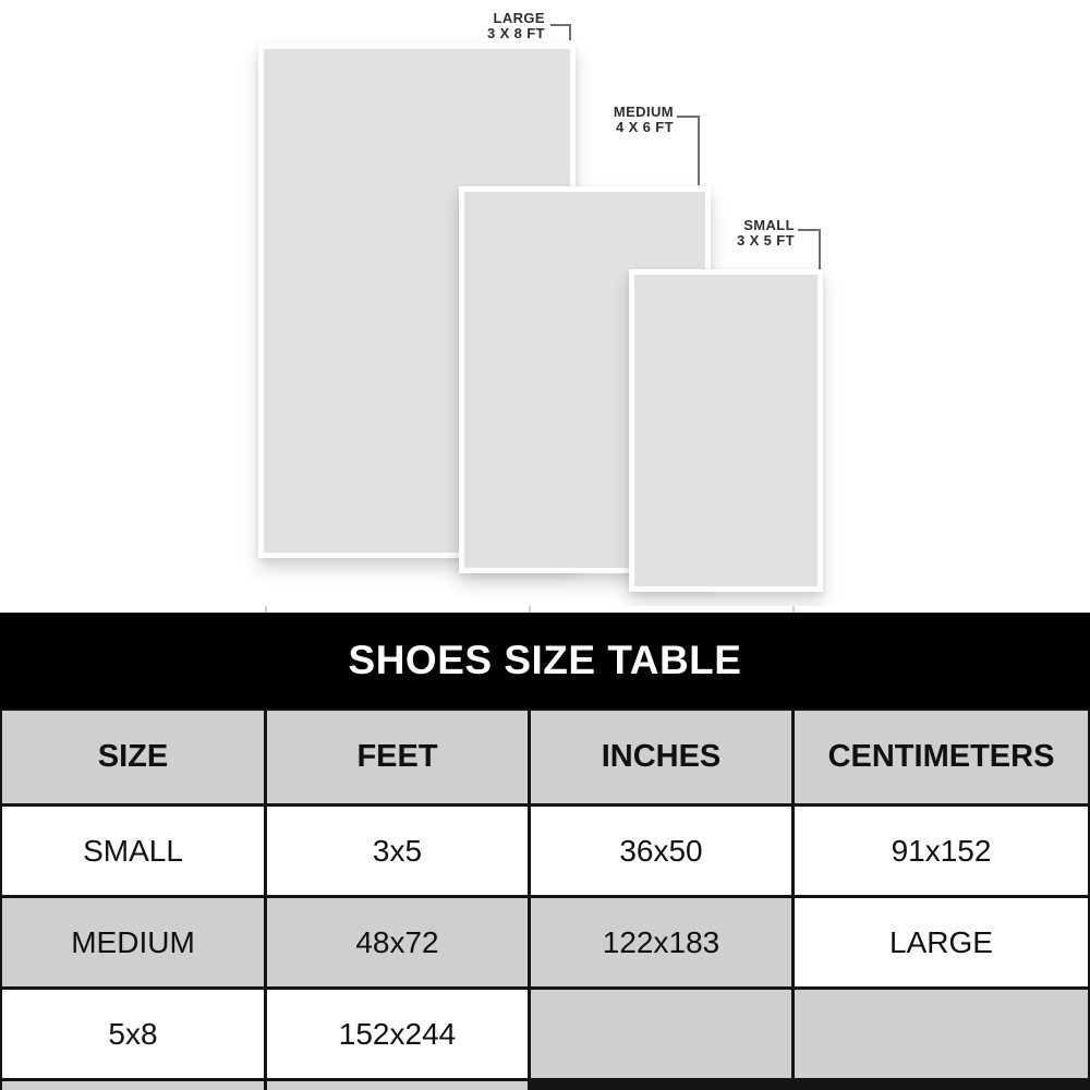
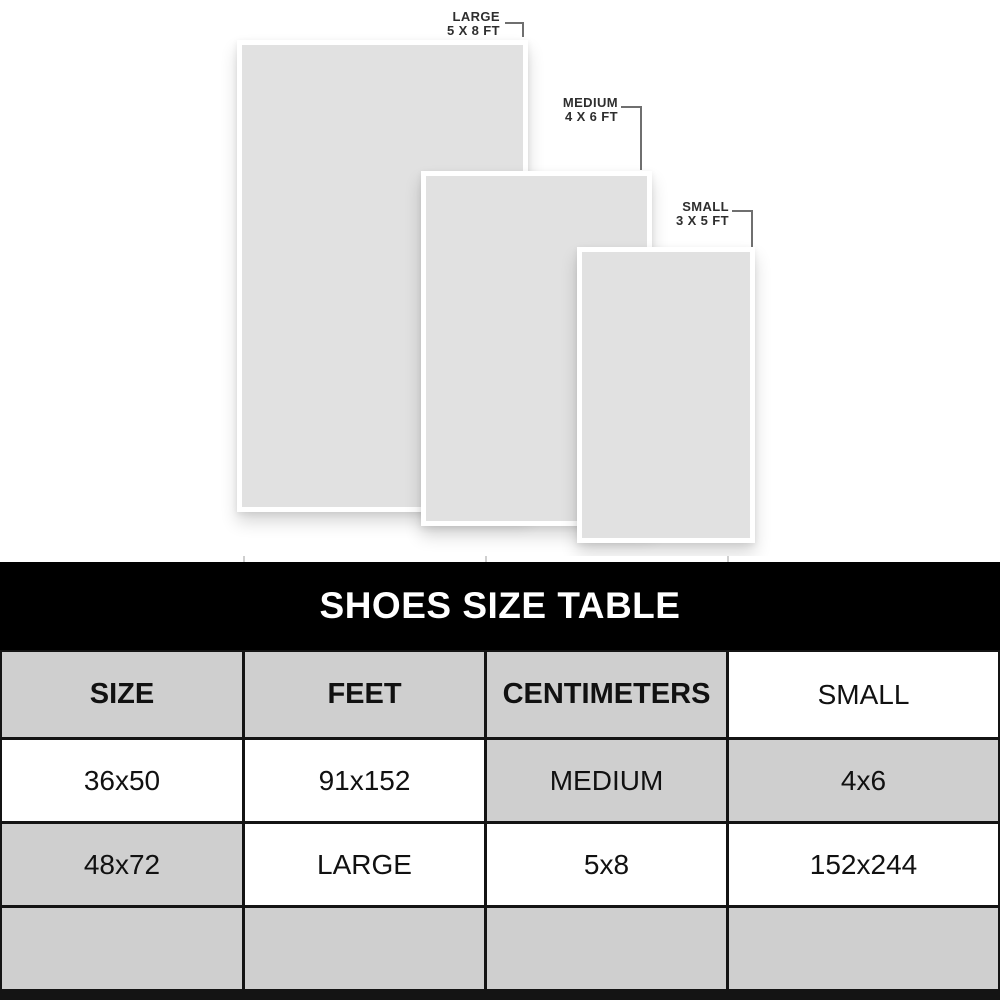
  LARGE
- 3 X 8 FT
+ 5 X 8 FT
  MEDIUM
  4 X 6 FT
  SMALL
  3 X 5 FT
  SHOES SIZE TABLE
  SIZE
  FEET
- INCHES
  CENTIMETERS
  SMALL
- 3x5
  36x50
  91x152
  MEDIUM
+ 4x6
  48x72
- 122x183
  LARGE
  5x8
  152x244
